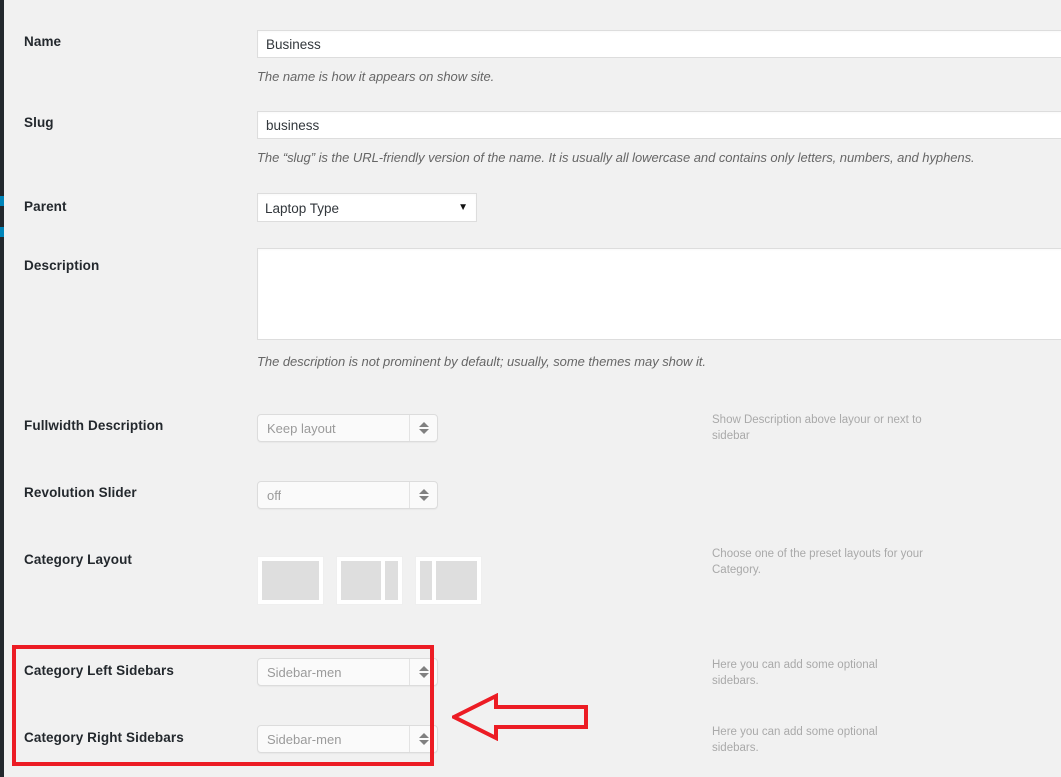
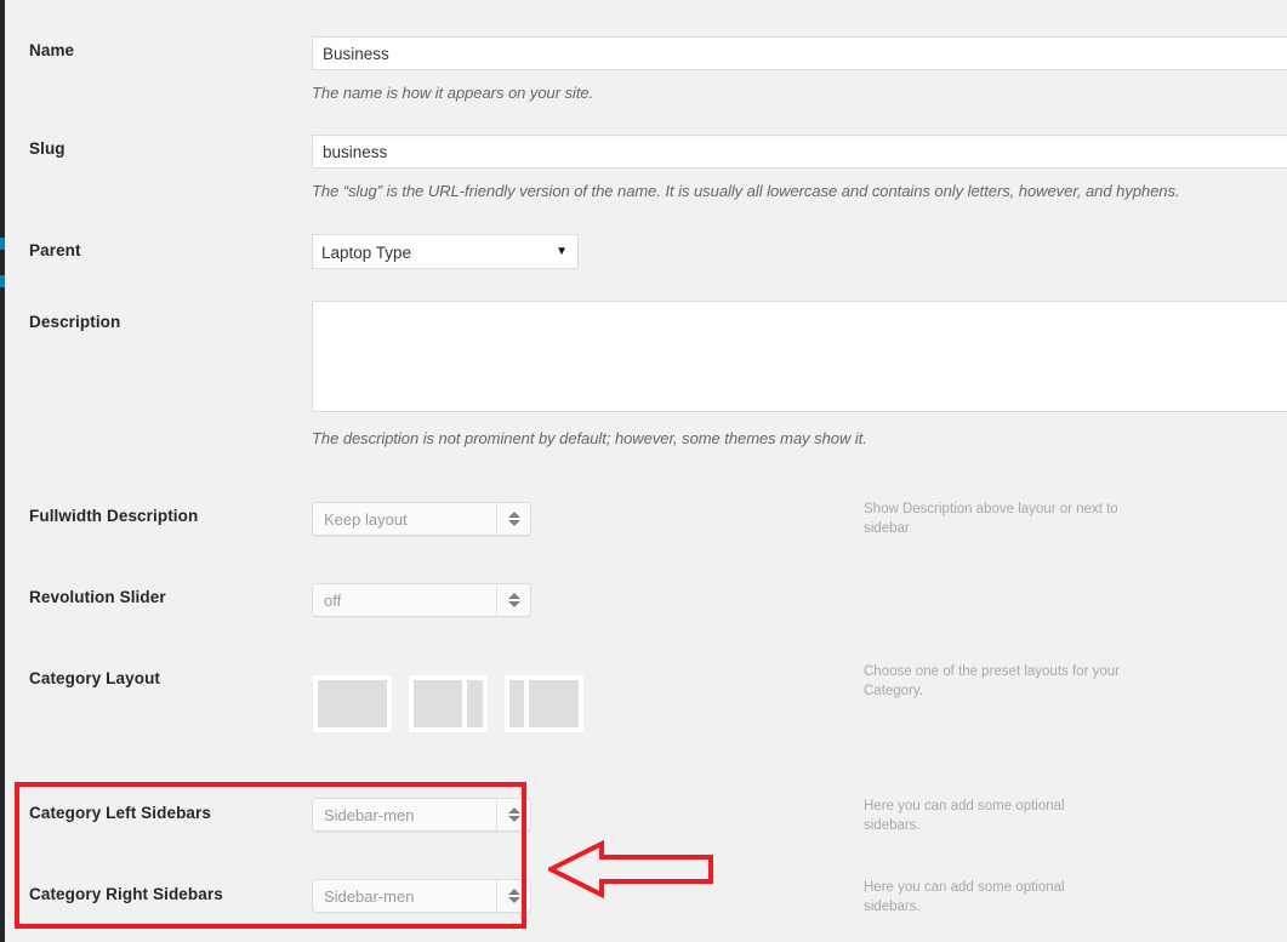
  Name
  Business
- The name is how it appears on show site.
+ The name is how it appears on your site.
  Slug
  business
- The “slug” is the URL-friendly version of the name. It is usually all lowercase and contains only letters, numbers, and hyphens.
+ The “slug” is the URL-friendly version of the name. It is usually all lowercase and contains only letters, however, and hyphens.
  Parent
  Laptop Type
  ▼
  Description
- The description is not prominent by default; usually, some themes may show it.
+ The description is not prominent by default; however, some themes may show it.
  Fullwidth Description
  Keep layout
  Show Description above layour or next to sidebar
  Revolution Slider
  off
  Category Layout
  Choose one of the preset layouts for your Category.
  Category Left Sidebars
  Sidebar-men
  Here you can add some optional sidebars.
  Category Right Sidebars
  Sidebar-men
  Here you can add some optional sidebars.
